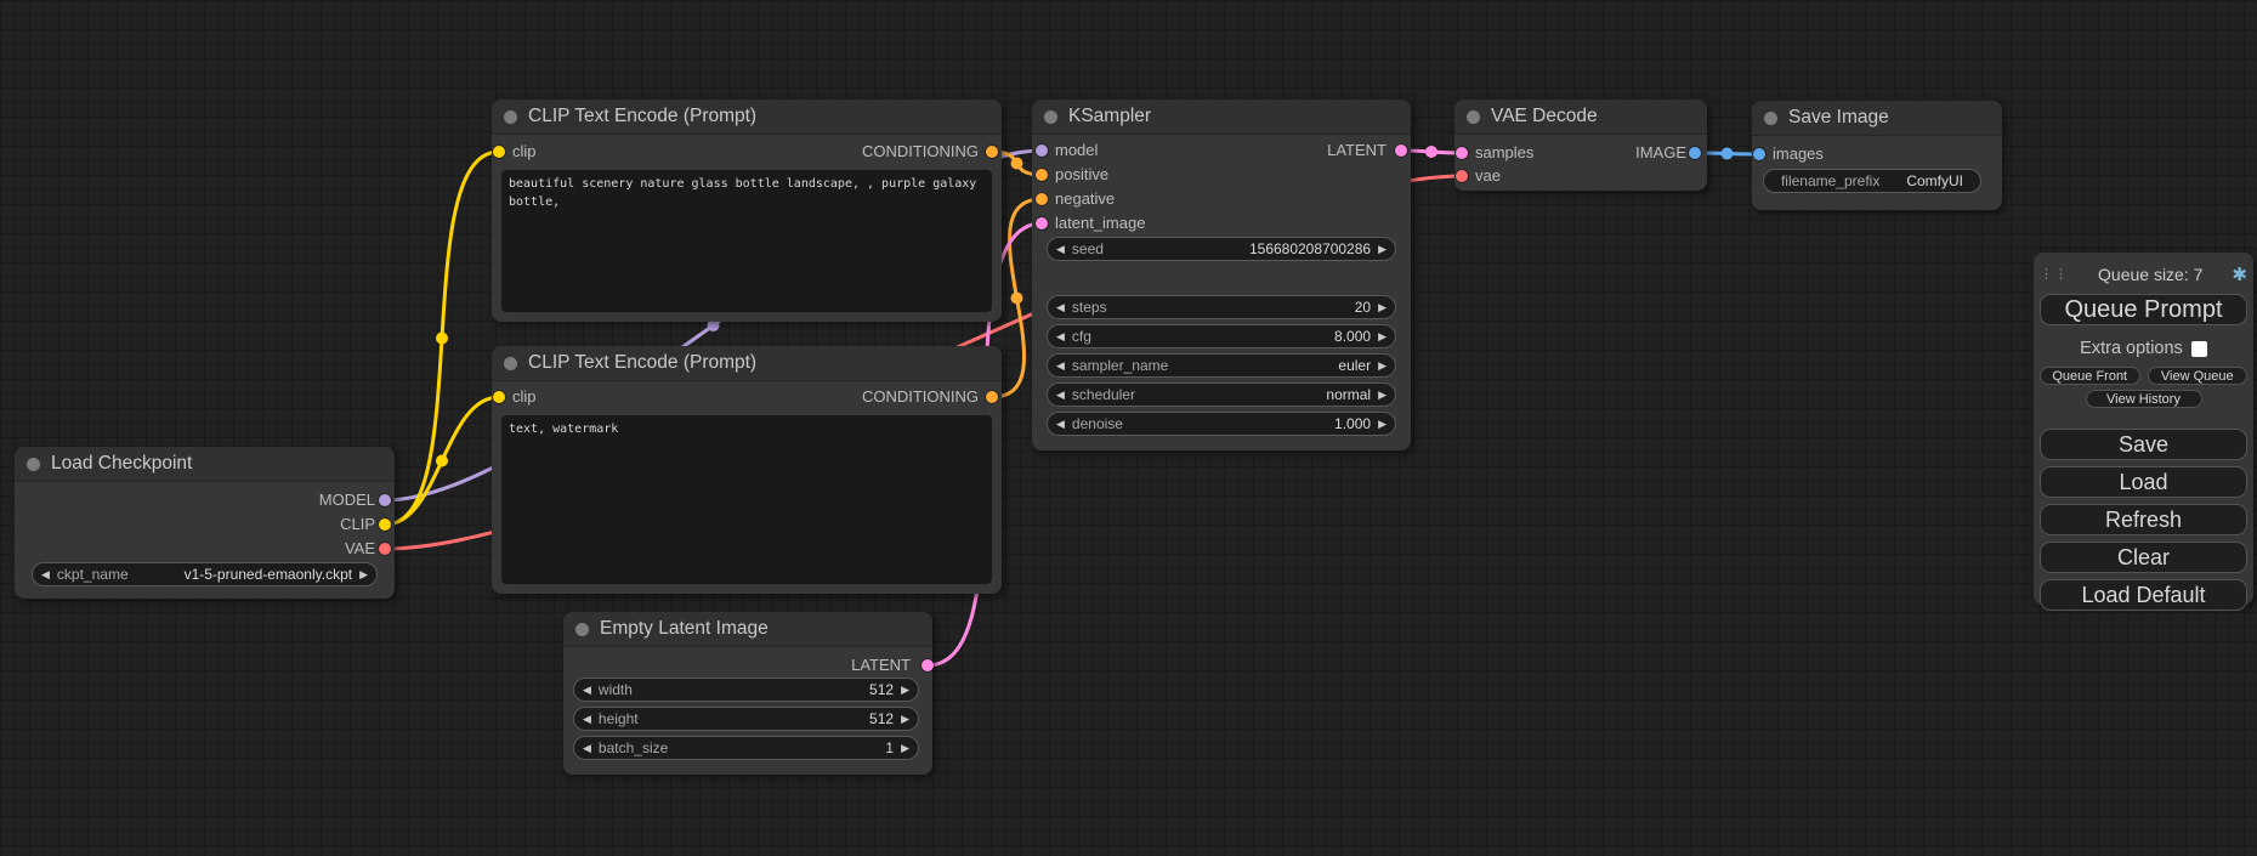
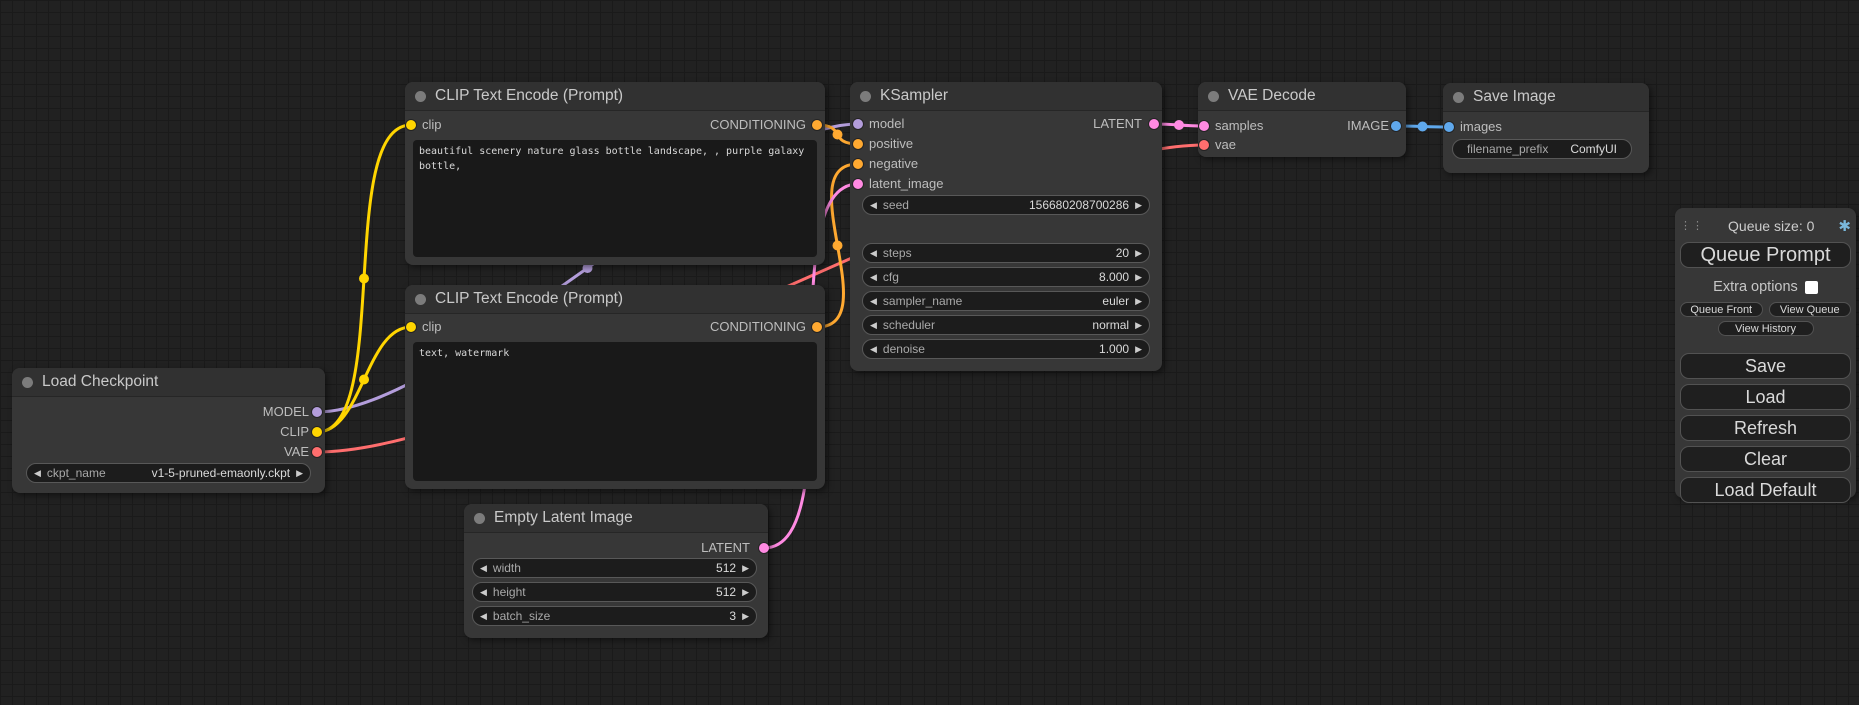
  Load Checkpoint
  MODEL
  CLIP
  VAE
  ◀
  ckpt_name
  v1-5-pruned-emaonly.ckpt
  ▶
  CLIP Text Encode (Prompt)
  clip
  CONDITIONING
  beautiful scenery nature glass bottle landscape, , purple galaxy bottle,
  CLIP Text Encode (Prompt)
  clip
  CONDITIONING
  text, watermark
  KSampler
  model
  positive
  negative
  latent_image
  LATENT
  ◀
  seed
  156680208700286
  ▶
  ◀
  steps
  20
  ▶
  ◀
  cfg
  8.000
  ▶
  ◀
  sampler_name
  euler
  ▶
  ◀
  scheduler
  normal
  ▶
  ◀
  denoise
  1.000
  ▶
  VAE Decode
  samples
  vae
  IMAGE
  Save Image
  images
  filename_prefix
  ComfyUI
  Empty Latent Image
  LATENT
  ◀
  width
  512
  ▶
  ◀
  height
  512
  ▶
  ◀
  batch_size
- 1
+ 3
  ▶
  ⋮⋮
- Queue size: 7
+ Queue size: 0
  ✱
  Queue Prompt
  Extra options
  Queue Front
  View Queue
  View History
  Save
  Load
  Refresh
  Clear
  Load Default
